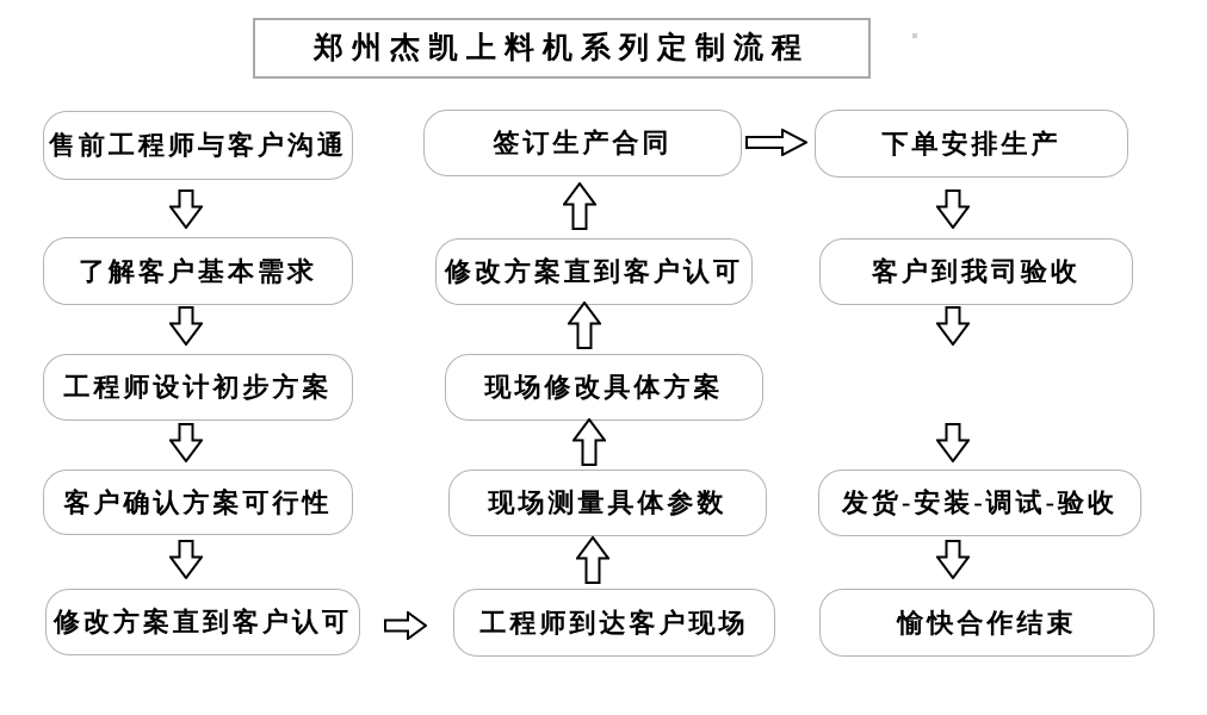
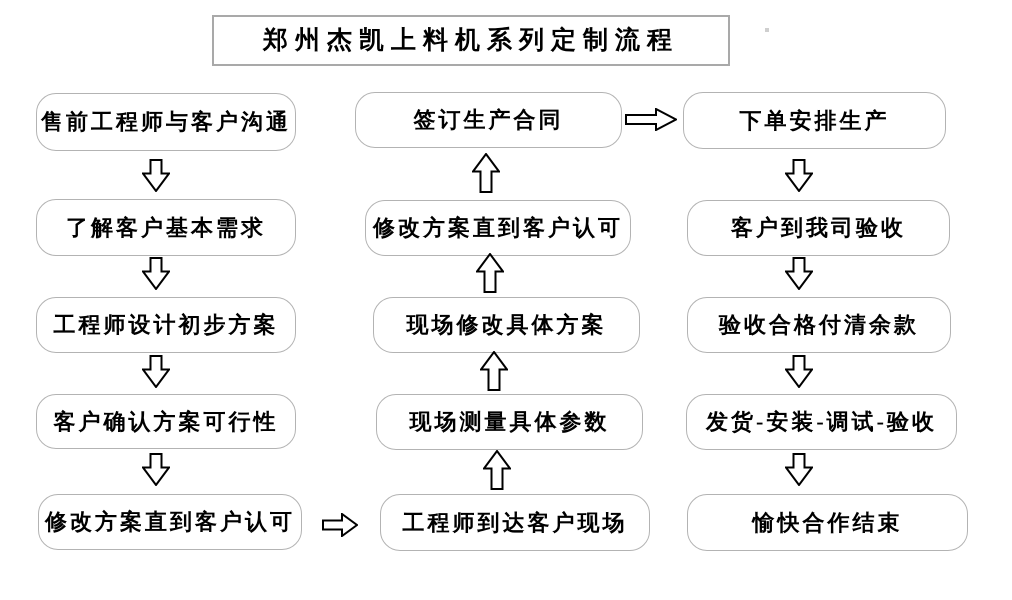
  郑州杰凯上料机系列定制流程
  售前工程师与客户沟通
  了解客户基本需求
  工程师设计初步方案
  客户确认方案可行性
  修改方案直到客户认可
  签订生产合同
  修改方案直到客户认可
  现场修改具体方案
  现场测量具体参数
  工程师到达客户现场
  下单安排生产
  客户到我司验收
+ 验收合格付清余款
  发货-安装-调试-验收
  愉快合作结束
